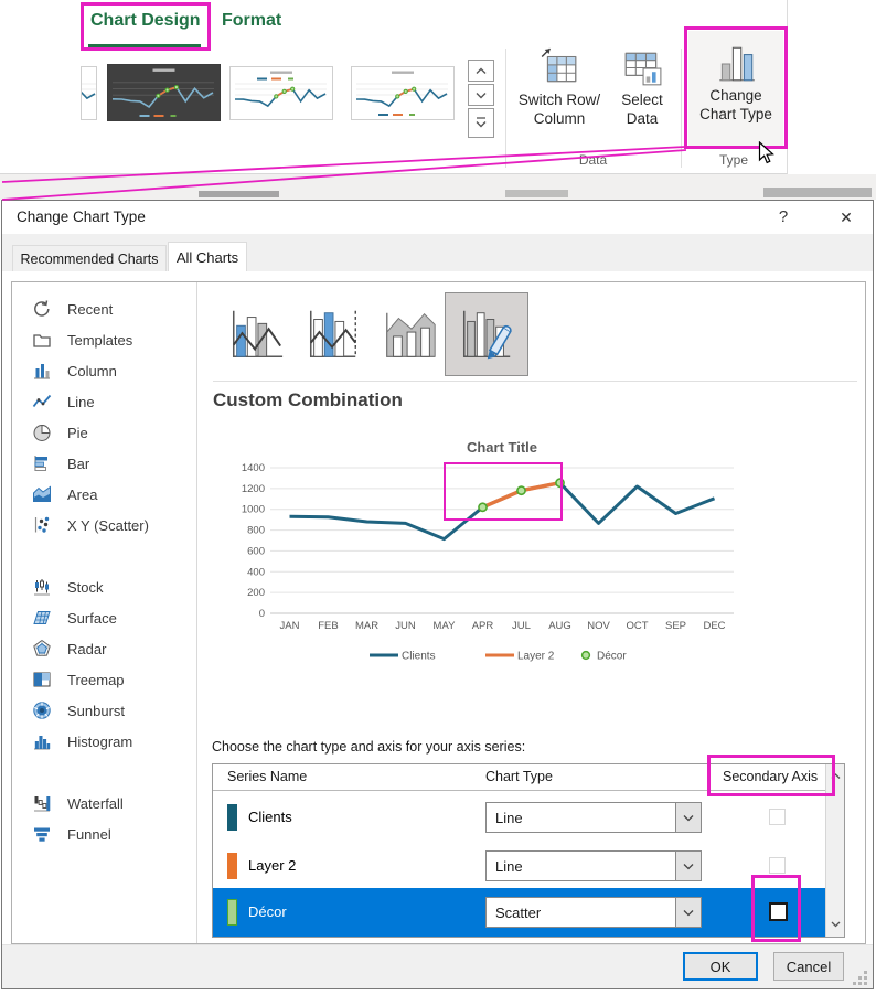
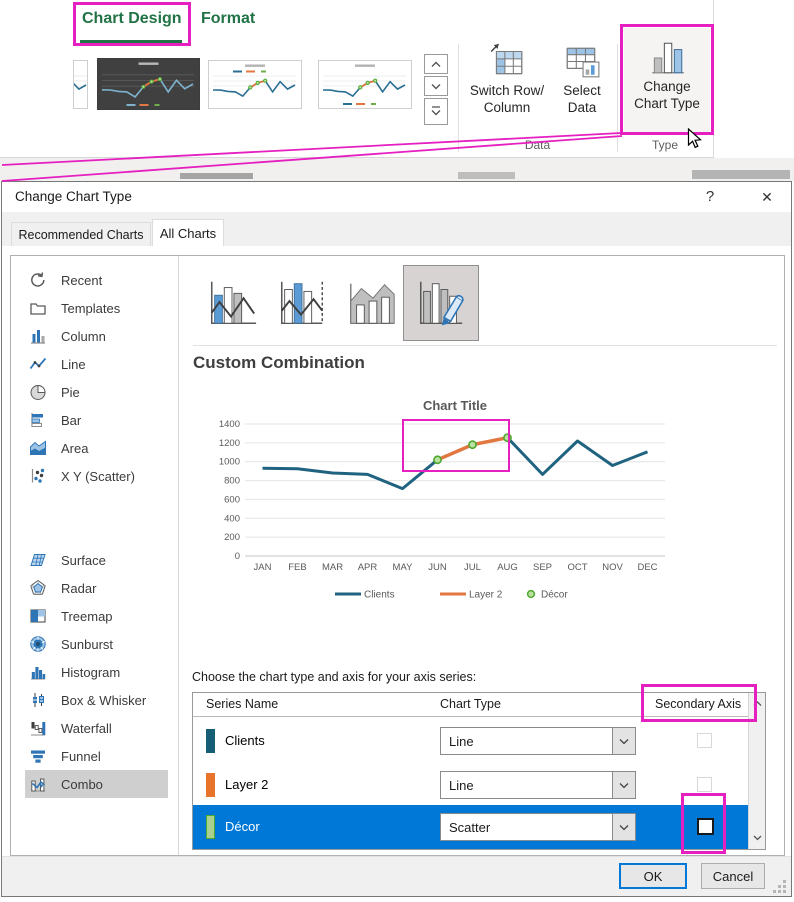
  Chart Design
  Format
  Switch Row/
  Column
  Select
  Data
  Change
  Chart Type
  Data
  Type
  Change Chart Type
  ?
  ✕
  Recommended Charts
  All Charts
  Recent
  Templates
  Column
  Line
  Pie
  Bar
  Area
  X Y (Scatter)
- Stock
  Surface
  Radar
  Treemap
  Sunburst
  Histogram
+ Box & Whisker
  Waterfall
  Funnel
+ Combo
  Custom Combination
  Chart Title
  0
  200
  400
  600
  800
  1000
  1200
  1400
  JAN
  FEB
  MAR
- JUN
+ APR
  MAY
- APR
+ JUN
  JUL
  AUG
- NOV
+ SEP
  OCT
- SEP
+ NOV
  DEC
  Clients
  Layer 2
  Décor
  Choose the chart type and axis for your axis series:
  Series Name
  Chart Type
  Secondary Axis
  Clients
  Line
  Layer 2
  Line
  Décor
  Scatter
  OK
  Cancel
